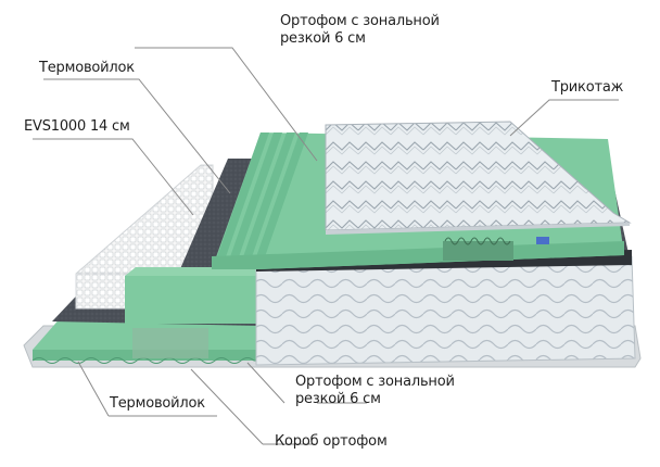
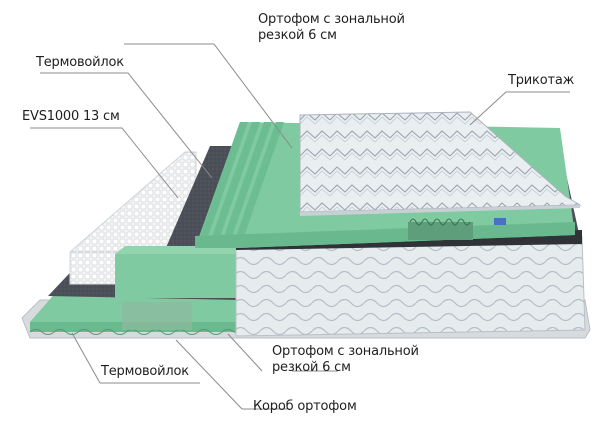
  Ортофом с зональной
  резкой 6 см
  Термовойлок
- EVS1000 14 см
+ EVS1000 13 см
  Трикотаж
  Термовойлок
  Ортофом с зональной
  резкой 6 см
  Короб ортофом
